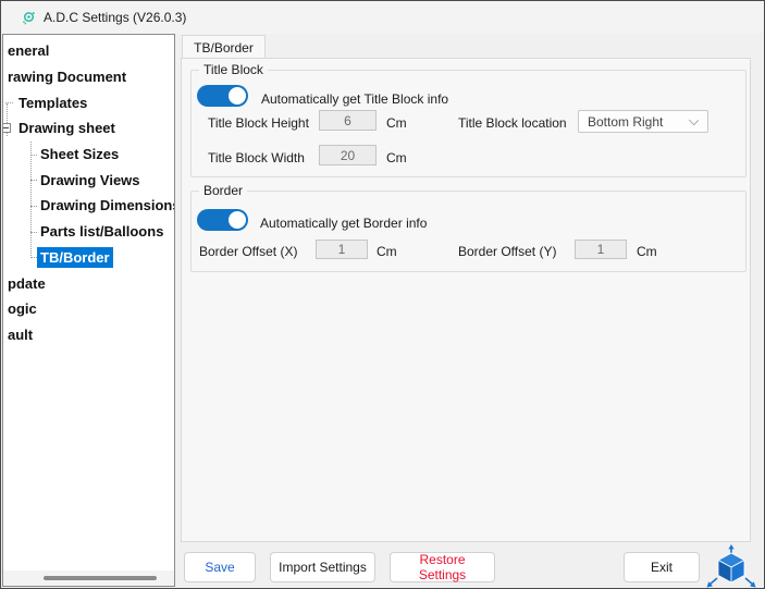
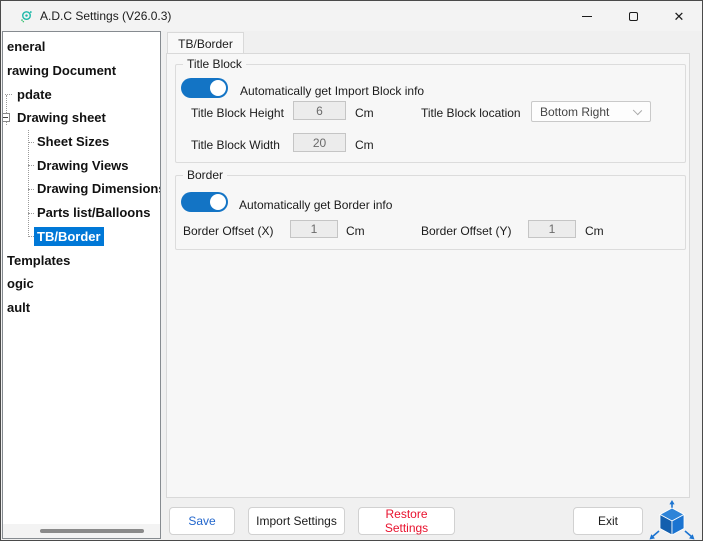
  A.D.C Settings (V26.0.3)
+ ✕
  eneral
  rawing Document
- Templates
+ pdate
  Drawing sheet
  Sheet Sizes
  Drawing Views
  Drawing Dimension
  Parts list/Balloons
  TB/Border
- pdate
+ Templates
  ogic
  ault
  TB/Border
  Title Block
- Automatically get Title Block info
+ Automatically get Import Block info
  Title Block Height
  6
  Cm
  Title Block location
  Bottom Right
  Title Block Width
  20
  Cm
  Border
  Automatically get Border info
  Border Offset (X)
  1
  Cm
  Border Offset (Y)
  1
  Cm
  Save
  Import Settings
  Restore Settings
  Exit
